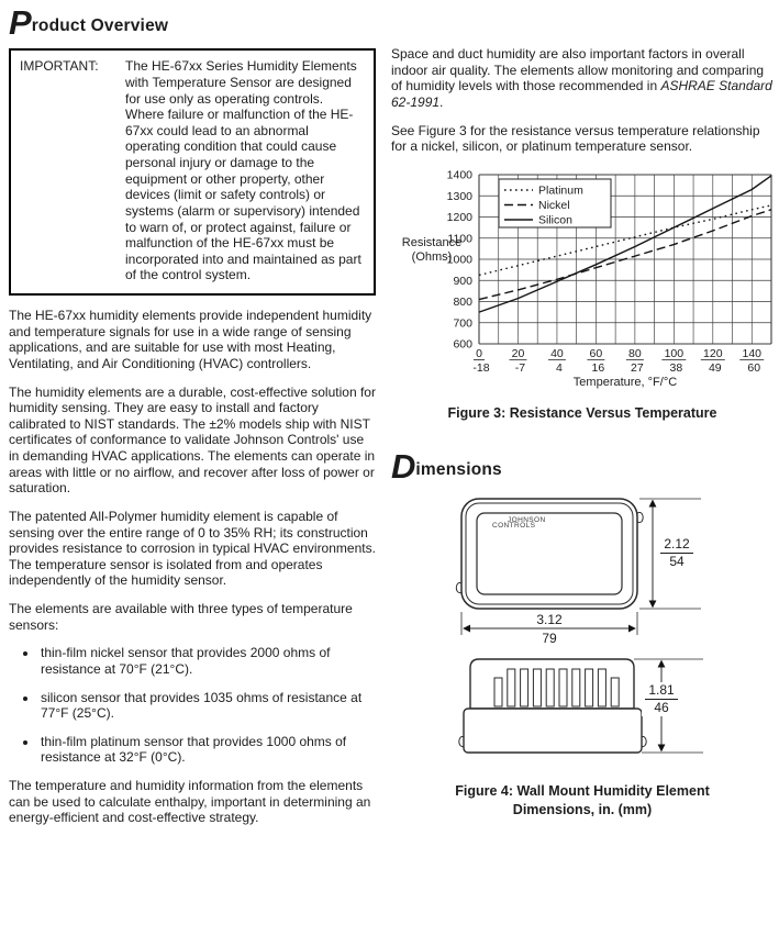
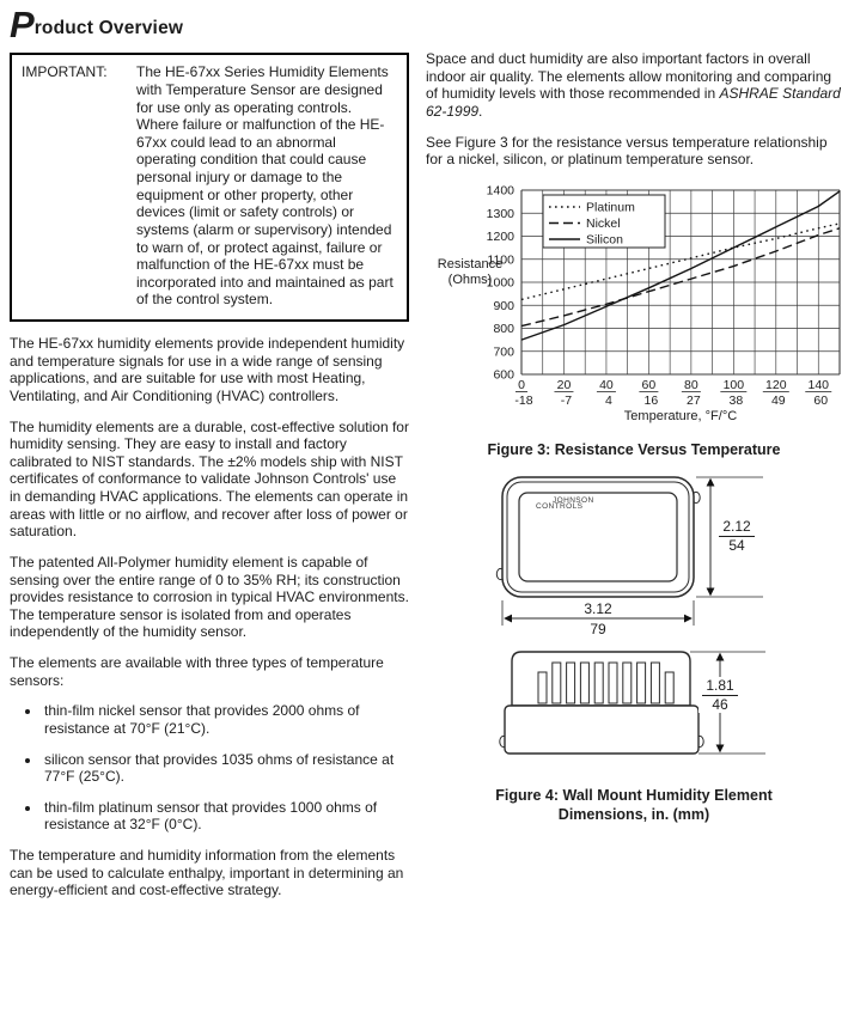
  Product Overview
  IMPORTANT:
  The HE-67xx Series Humidity Elements with Temperature Sensor are designed for use only as operating controls. Where failure or malfunction of the HE-67xx could lead to an abnormal operating condition that could cause personal injury or damage to the equipment or other property, other devices (limit or safety controls) or systems (alarm or supervisory) intended to warn of, or protect against, failure or malfunction of the HE-67xx must be incorporated into and maintained as part of the control system.
  The HE-67xx humidity elements provide independent humidity and temperature signals for use in a wide range of sensing applications, and are suitable for use with most Heating, Ventilating, and Air Conditioning (HVAC) controllers.
  The humidity elements are a durable, cost-effective solution for humidity sensing. They are easy to install and factory calibrated to NIST standards. The ±2% models ship with NIST certificates of conformance to validate Johnson Controls' use in demanding HVAC applications. The elements can operate in areas with little or no airflow, and recover after loss of power or saturation.
  The patented All-Polymer humidity element is capable of sensing over the entire range of 0 to 35% RH; its construction provides resistance to corrosion in typical HVAC environments. The temperature sensor is isolated from and operates independently of the humidity sensor.
  The elements are available with three types of temperature sensors:
  thin-film nickel sensor that provides 2000 ohms of resistance at 70°F (21°C).
  silicon sensor that provides 1035 ohms of resistance at 77°F (25°C).
  thin-film platinum sensor that provides 1000 ohms of resistance at 32°F (0°C).
  The temperature and humidity information from the elements can be used to calculate enthalpy, important in determining an energy-efficient and cost-effective strategy.
- Space and duct humidity are also important factors in overall indoor air quality. The elements allow monitoring and comparing of humidity levels with those recommended in ASHRAE Standard 62-1991.
+ Space and duct humidity are also important factors in overall indoor air quality. The elements allow monitoring and comparing of humidity levels with those recommended in ASHRAE Standard 62-1999.
  See Figure 3 for the resistance versus temperature relationship for a nickel, silicon, or platinum temperature sensor.
  1400
  1300
  1200
  1100
  1000
  900
  800
  700
  600
  0
  -18
  20
  -7
  40
  4
  60
  16
  80
  27
  100
  38
  120
  49
  140
  60
  Temperature, °F/°C
  Platinum
  Nickel
  Silicon
  Resistance
  (Ohms)
  Figure 3: Resistance Versus Temperature
- Dimensions
  2.12
  54
  3.12
  79
  1.81
  46
  Figure 4: Wall Mount Humidity Element
  Dimensions, in. (mm)
